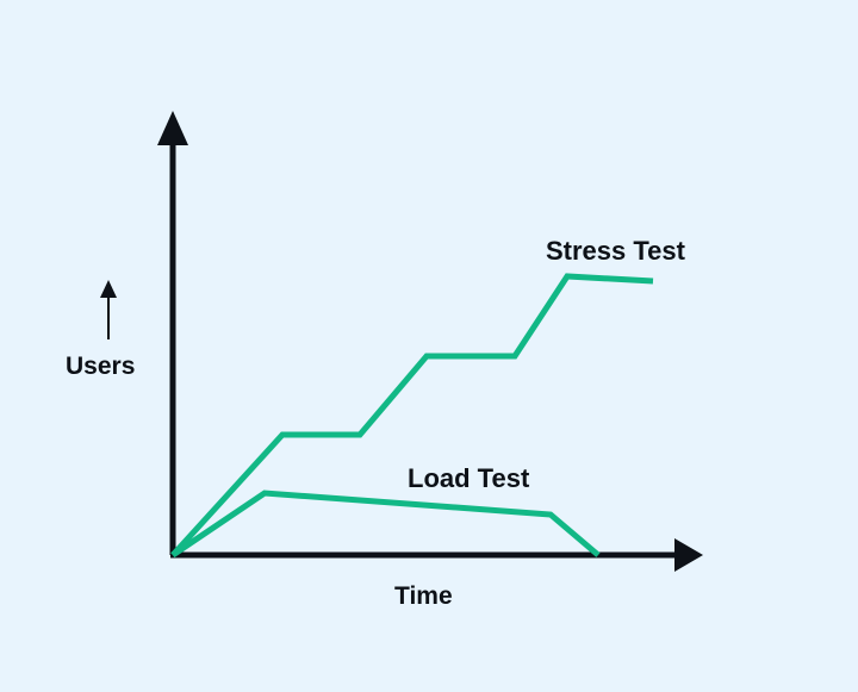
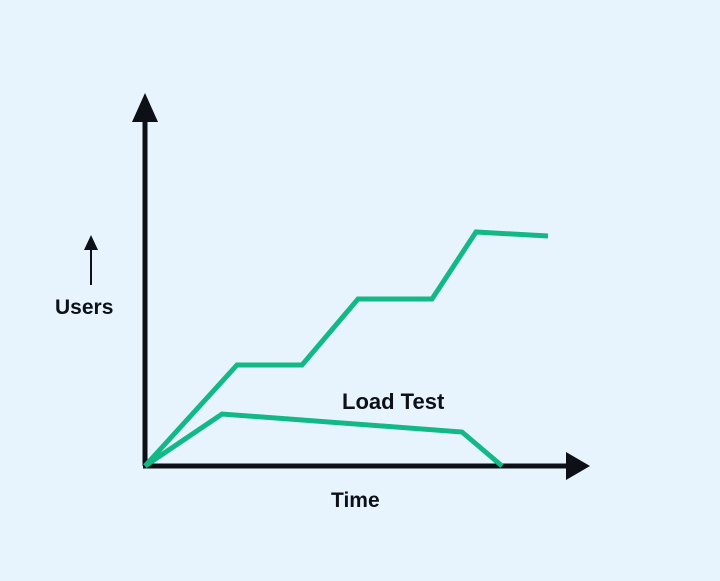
  Users
  Time
- Stress Test
  Load Test
